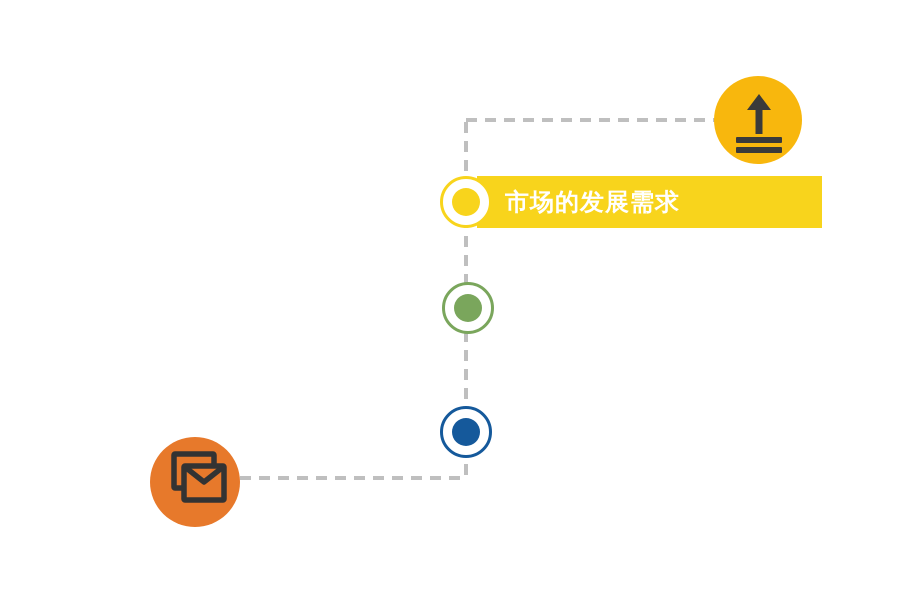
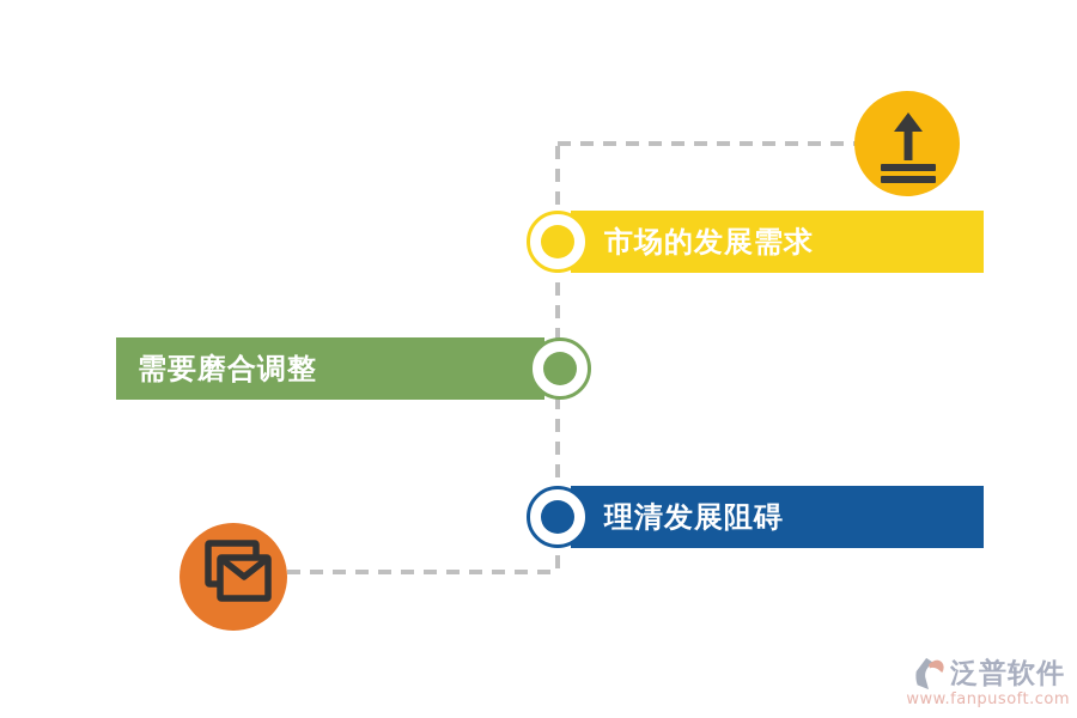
  市场的发展需求
+ 需要磨合调整
+ 理清发展阻碍
+ 泛普软件
+ www.fanpusoft.com
